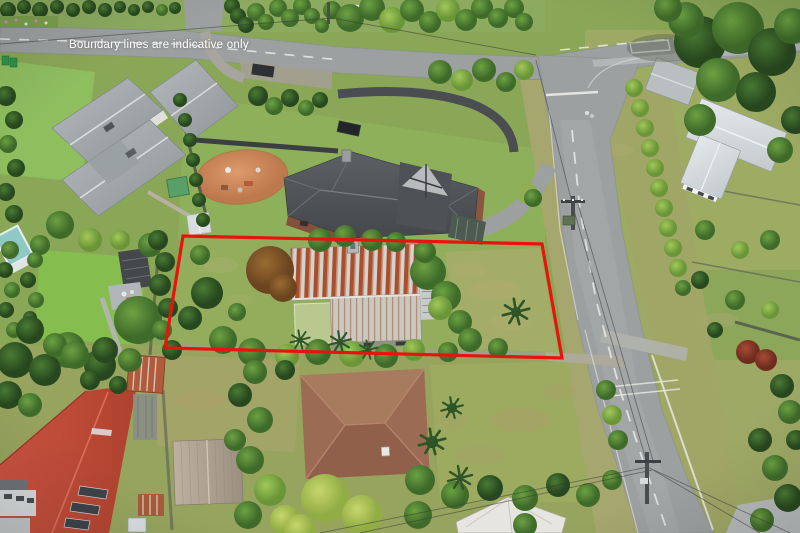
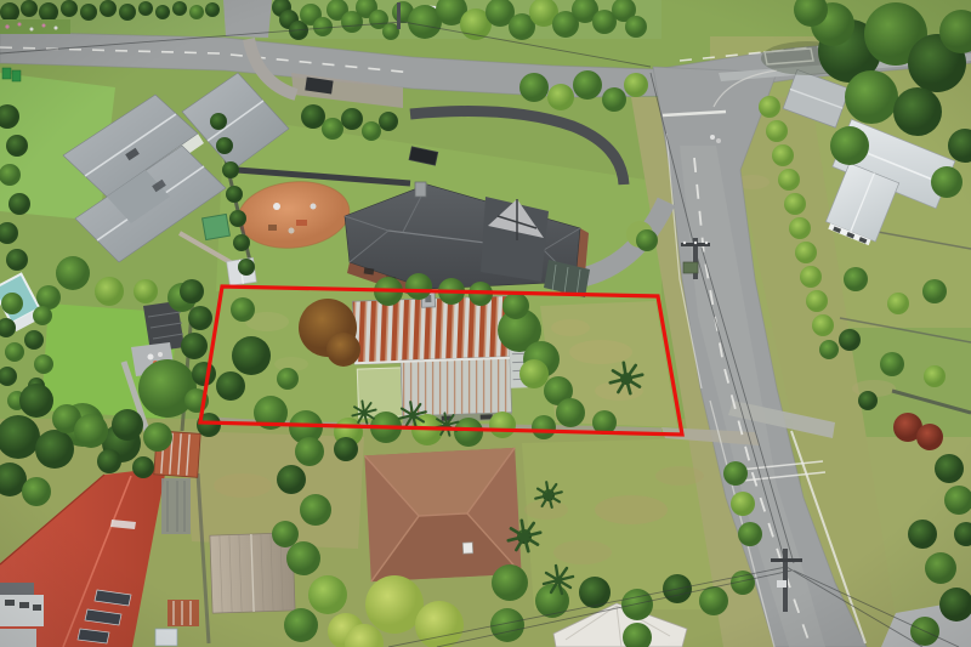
- Boundary lines are indicative only
